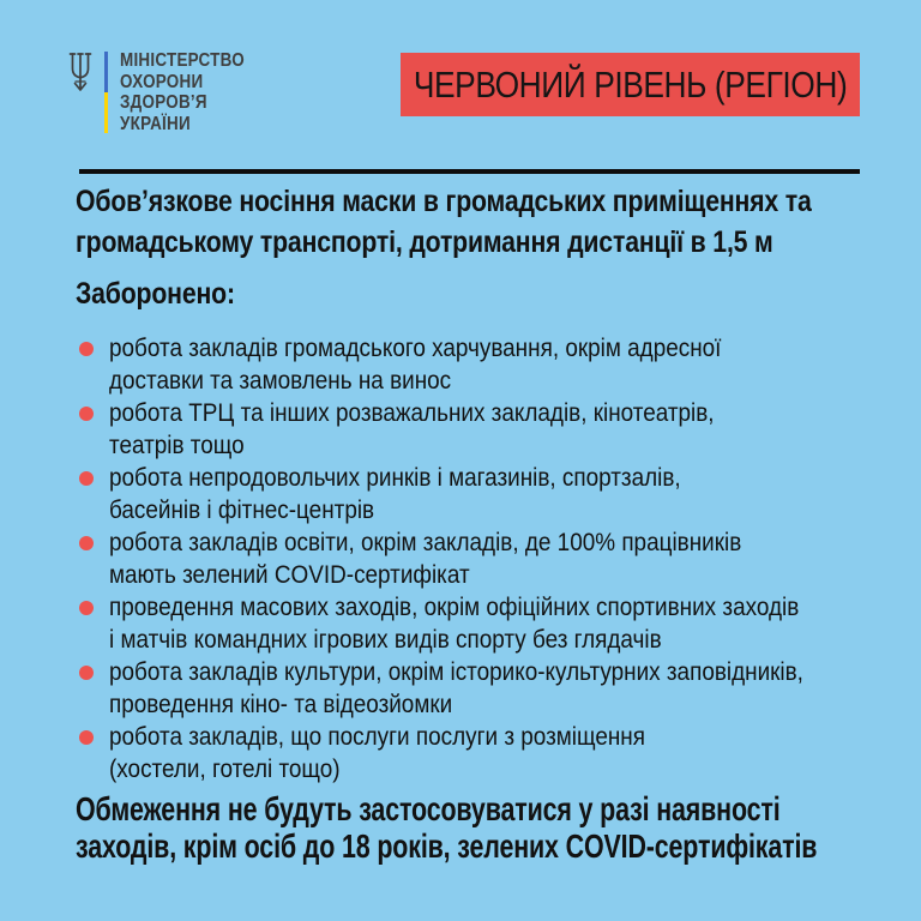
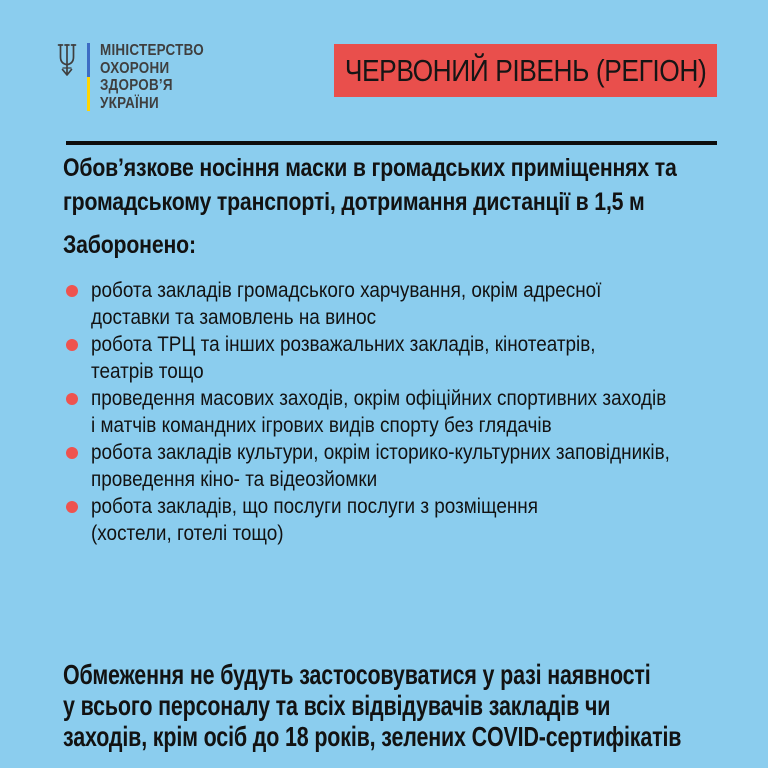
  МІНІСТЕРСТВО
  ОХОРОНИ
  ЗДОРОВ’Я
  УКРАЇНИ
  ЧЕРВОНИЙ РІВЕНЬ (РЕГІОН)
  Обов’язкове носіння маски в громадських приміщеннях та
  громадському транспорті, дотримання дистанції в 1,5 м
  Заборонено:
  робота закладів громадського харчування, окрім адресної
  доставки та замовлень на винос
  робота ТРЦ та інших розважальних закладів, кінотеатрів,
  театрів тощо
- робота непродовольчих ринків і магазинів, спортзалів,
- басейнів і фітнес-центрів
- робота закладів освіти, окрім закладів, де 100% працівників
- мають зелений COVID-сертифікат
  проведення масових заходів, окрім офіційних спортивних заходів
  і матчів командних ігрових видів спорту без глядачів
  робота закладів культури, окрім історико-культурних заповідників,
  проведення кіно- та відеозйомки
  робота закладів, що послуги послуги з розміщення
  (хостели, готелі тощо)
  Обмеження не будуть застосовуватися у разі наявності
+ у всього персоналу та всіх відвідувачів закладів чи
  заходів, крім осіб до 18 років, зелених COVID-сертифікатів
